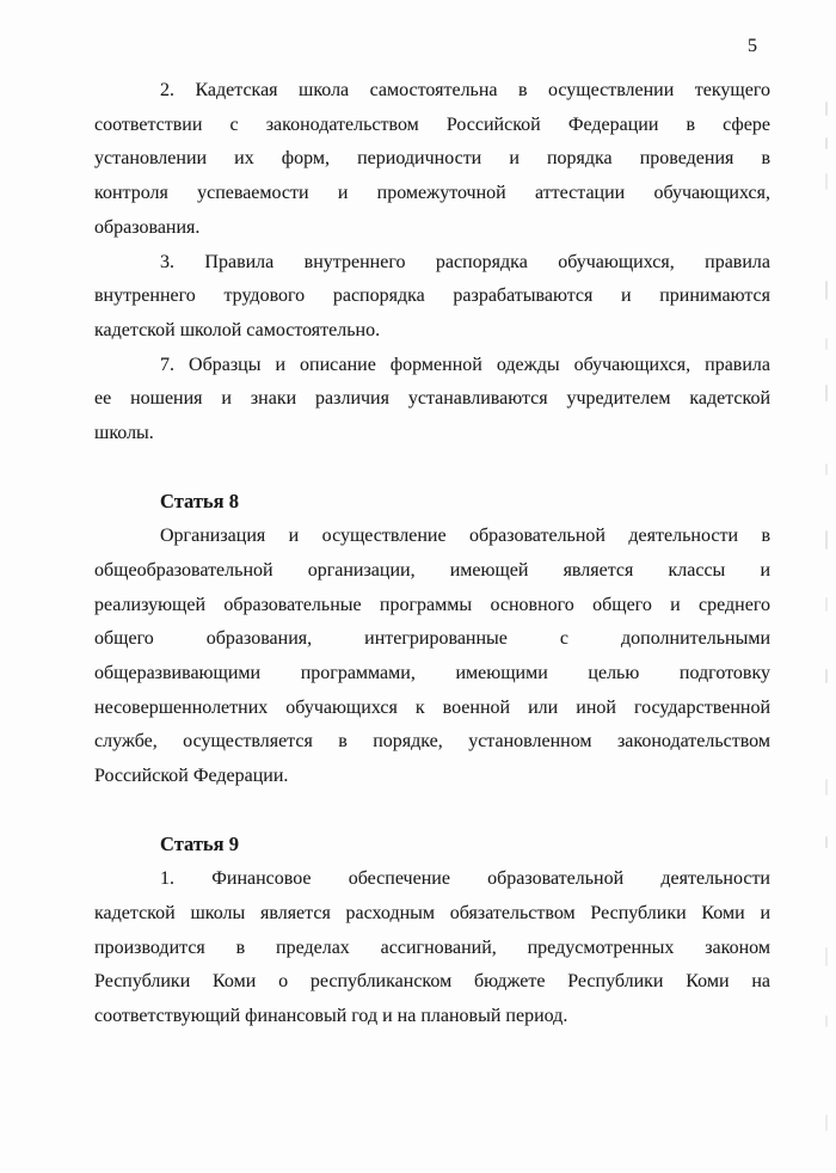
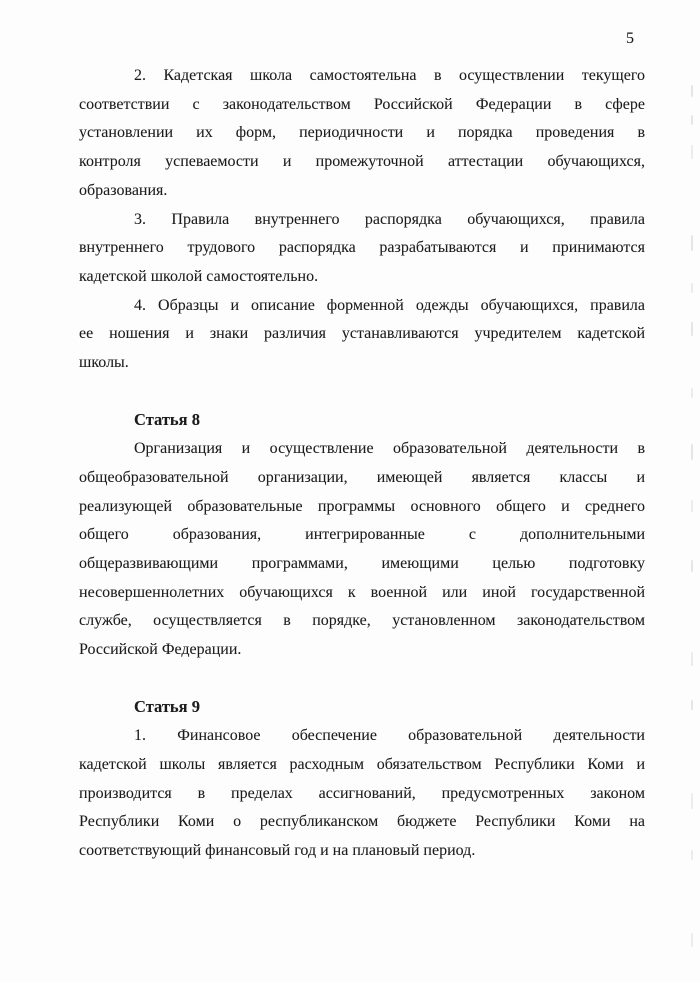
  5
  2. Кадетская школа самостоятельна в осуществлении текущего
  соответствии с законодательством Российской Федерации в сфере
  установлении их форм, периодичности и порядка проведения в
  контроля успеваемости и промежуточной аттестации обучающихся,
  образования.
  3. Правила внутреннего распорядка обучающихся, правила
  внутреннего трудового распорядка разрабатываются и принимаются
  кадетской школой самостоятельно.
- 7. Образцы и описание форменной одежды обучающихся, правила
+ 4. Образцы и описание форменной одежды обучающихся, правила
  ее ношения и знаки различия устанавливаются учредителем кадетской
  школы.
  Статья 8
  Организация и осуществление образовательной деятельности в
  общеобразовательной организации, имеющей является классы и
  реализующей образовательные программы основного общего и среднего
  общего образования, интегрированные с дополнительными
  общеразвивающими программами, имеющими целью подготовку
  несовершеннолетних обучающихся к военной или иной государственной
  службе, осуществляется в порядке, установленном законодательством
  Российской Федерации.
  Статья 9
  1. Финансовое обеспечение образовательной деятельности
  кадетской школы является расходным обязательством Республики Коми и
  производится в пределах ассигнований, предусмотренных законом
  Республики Коми о республиканском бюджете Республики Коми на
  соответствующий финансовый год и на плановый период.
